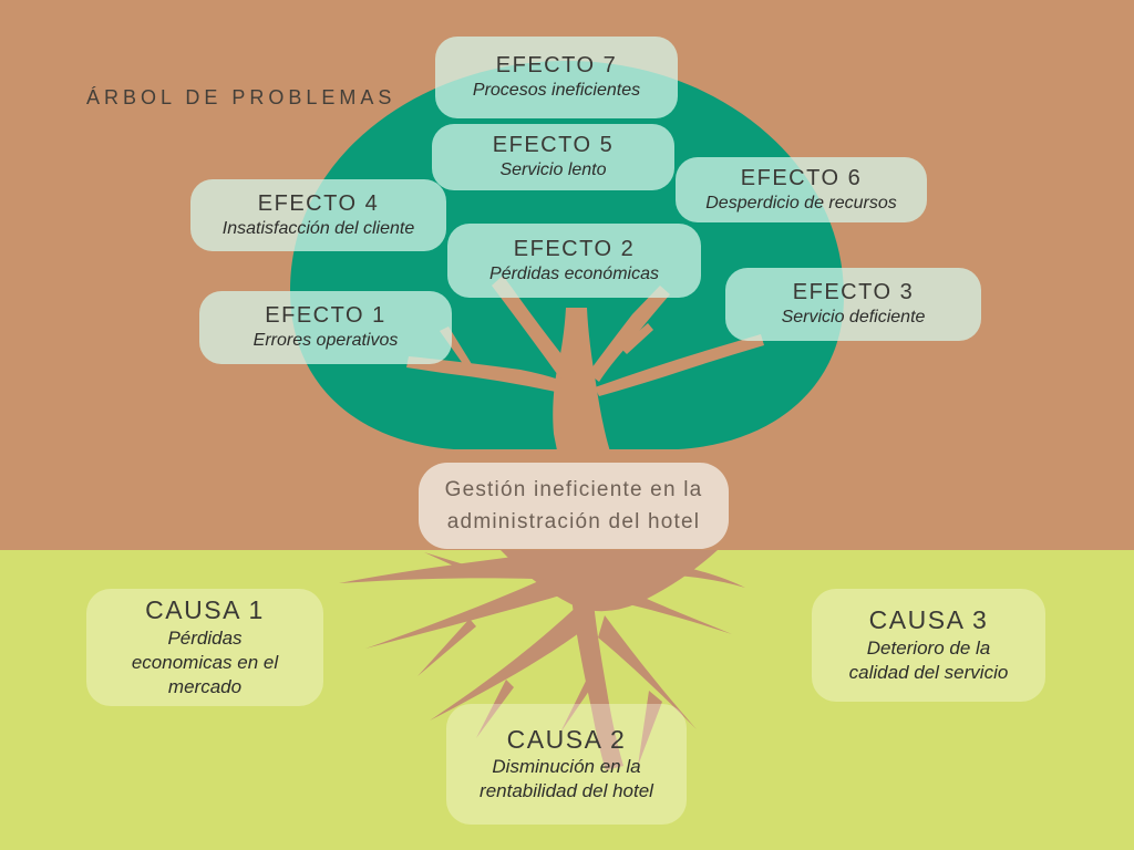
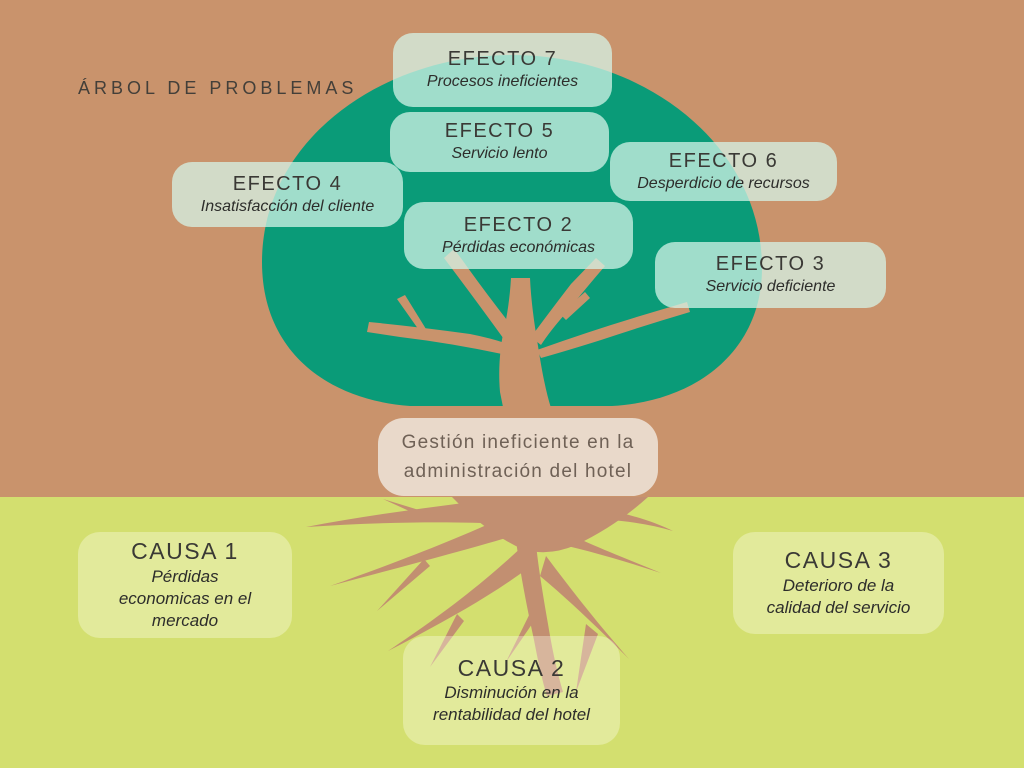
  ÁRBOL DE PROBLEMAS
  EFECTO 7
  Procesos ineficientes
  EFECTO 5
  Servicio lento
  EFECTO 6
  Desperdicio de recursos
  EFECTO 4
  Insatisfacción del cliente
  EFECTO 2
  Pérdidas económicas
  EFECTO 3
  Servicio deficiente
- EFECTO 1
- Errores operativos
  Gestión ineficiente en la administración del hotel
  CAUSA 1
  Pérdidas economicas en el mercado
  CAUSA 2
  Disminución en la rentabilidad del hotel
  CAUSA 3
  Deterioro de la calidad del servicio
